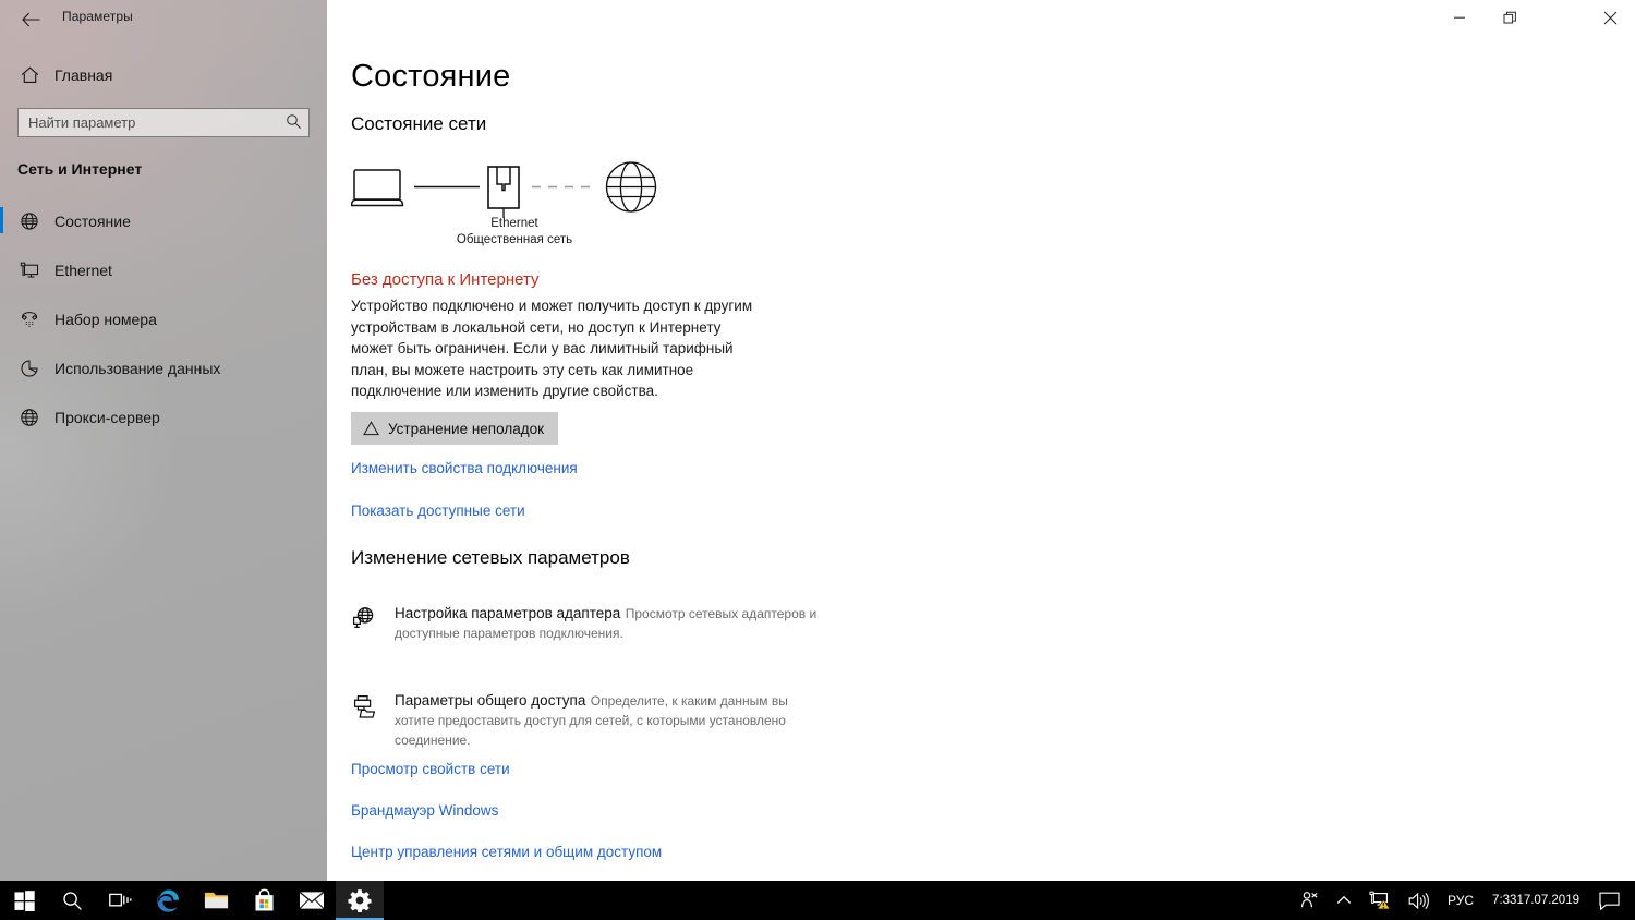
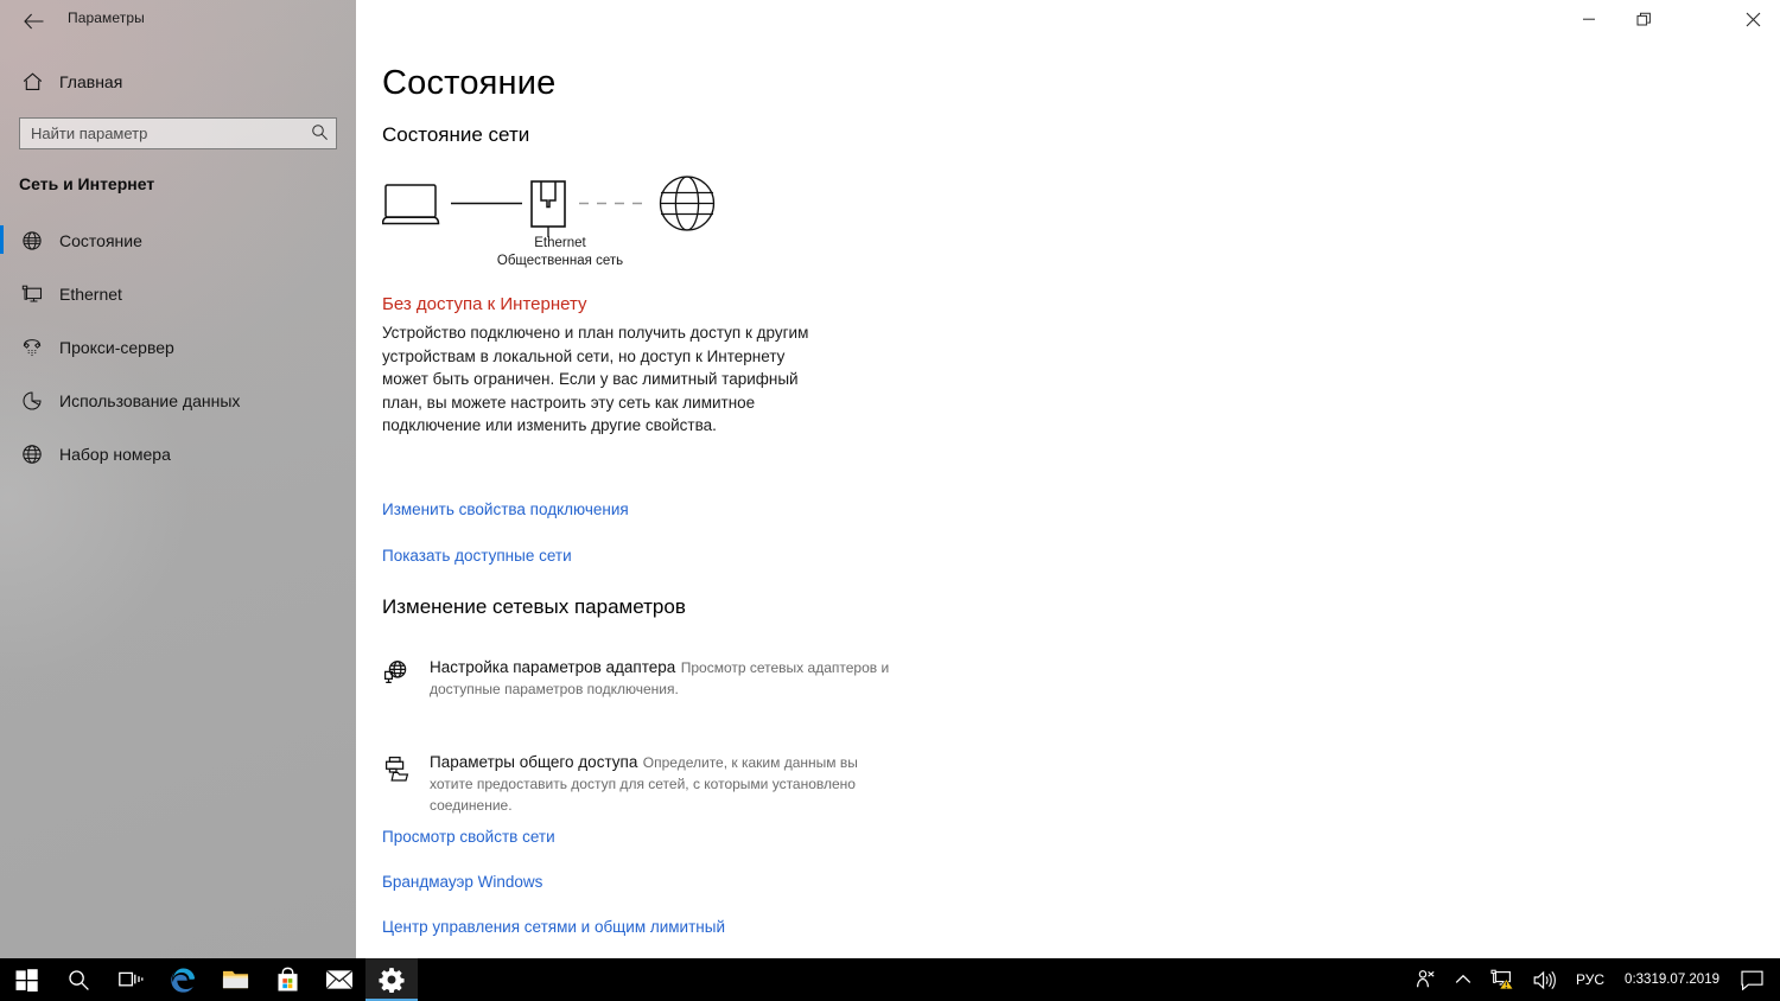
  Параметры
  Главная
  Найти параметр
  Сеть и Интернет
  Состояние
  Ethernet
- Набор номера
+ Прокси-сервер
  Использование данных
- Прокси-сервер
+ Набор номера
  Состояние
  Состояние сети
  Ethernet
  Общественная сеть
  Без доступа к Интернету
- Устройство подключено и может получить доступ к другим устройствам в локальной сети, но доступ к Интернету может быть ограничен. Если у вас лимитный тарифный план, вы можете настроить эту сеть как лимитное подключение или изменить другие свойства.
+ Устройство подключено и план получить доступ к другим устройствам в локальной сети, но доступ к Интернету может быть ограничен. Если у вас лимитный тарифный план, вы можете настроить эту сеть как лимитное подключение или изменить другие свойства.
- Устранение неполадок
  Изменить свойства подключения
  Показать доступные сети
  Изменение сетевых параметров
  Настройка параметров адаптера Просмотр сетевых адаптеров и доступные параметров подключения.
  Параметры общего доступа Определите, к каким данным вы хотите предоставить доступ для сетей, с которыми установлено соединение.
  Просмотр свойств сети
  Брандмауэр Windows
- Центр управления сетями и общим доступом
+ Центр управления сетями и общим лимитный
  РУС
- 7:33
+ 0:33
- 17.07.2019
+ 19.07.2019
